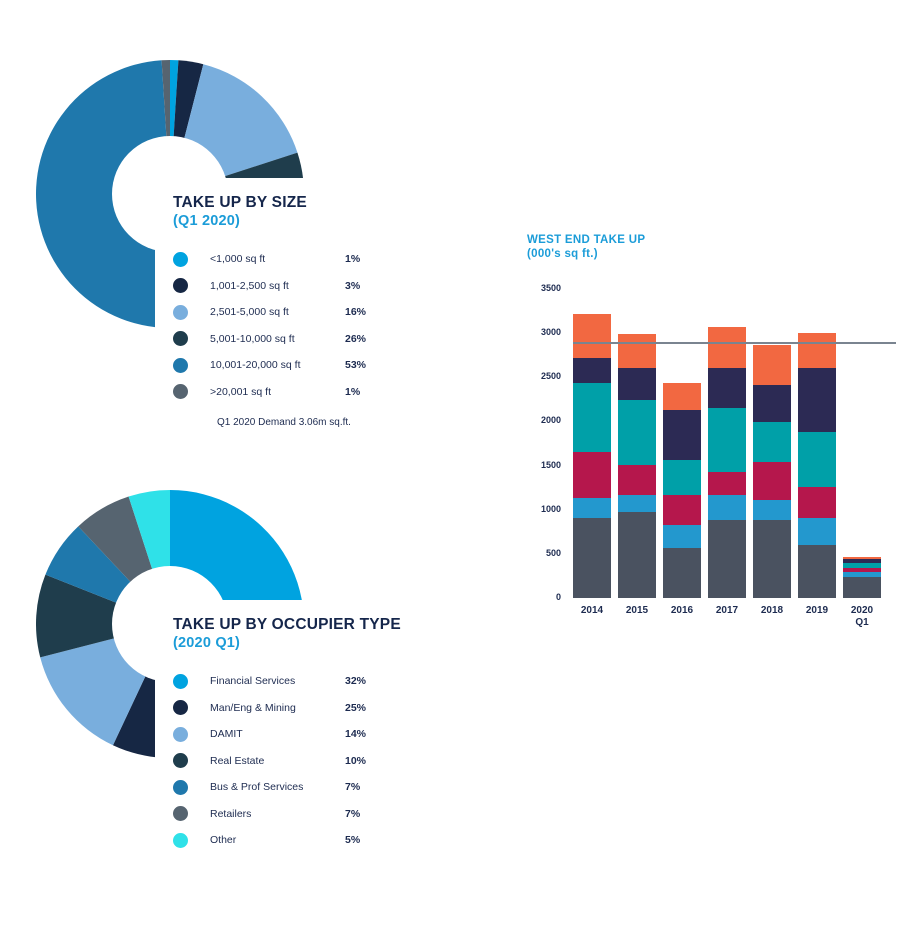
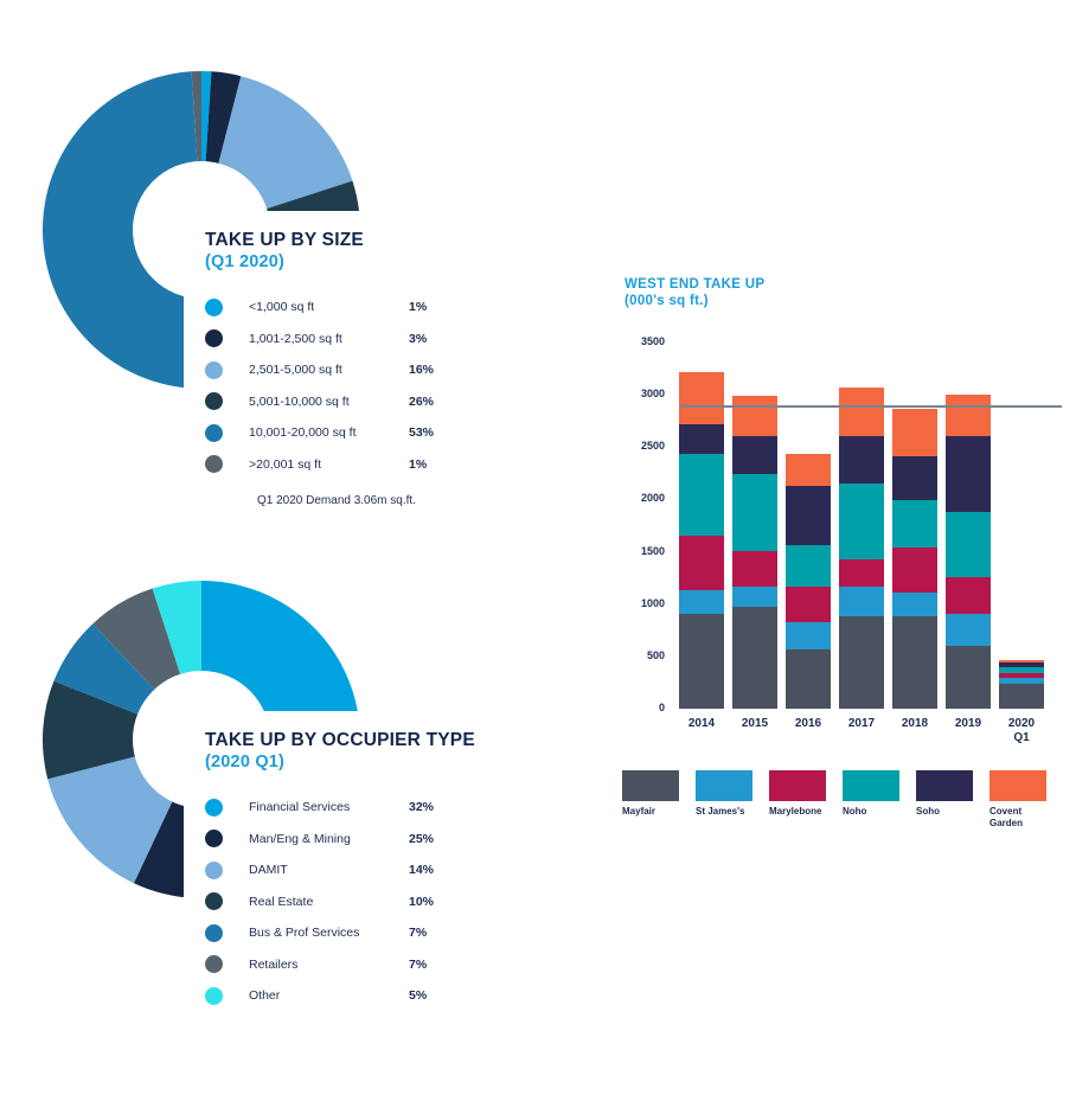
  TAKE UP BY SIZE
  (Q1 2020)
  <1,000 sq ft
  1%
  1,001-2,500 sq ft
  3%
  2,501-5,000 sq ft
  16%
  5,001-10,000 sq ft
  26%
  10,001-20,000 sq ft
  53%
  >20,001 sq ft
  1%
  Q1 2020 Demand 3.06m sq.ft.
  TAKE UP BY OCCUPIER TYPE
  (2020 Q1)
  Financial Services
  32%
  Man/Eng & Mining
  25%
  DAMIT
  14%
  Real Estate
  10%
  Bus & Prof Services
  7%
  Retailers
  7%
  Other
  5%
  WEST END TAKE UP
  (000's sq ft.)
  0
  500
  1000
  1500
  2000
  2500
  3000
  3500
  2014
  2015
  2016
  2017
  2018
  2019
  2020
  Q1
+ Mayfair
+ St James's
+ Marylebone
+ Noho
+ Soho
+ Covent Garden
